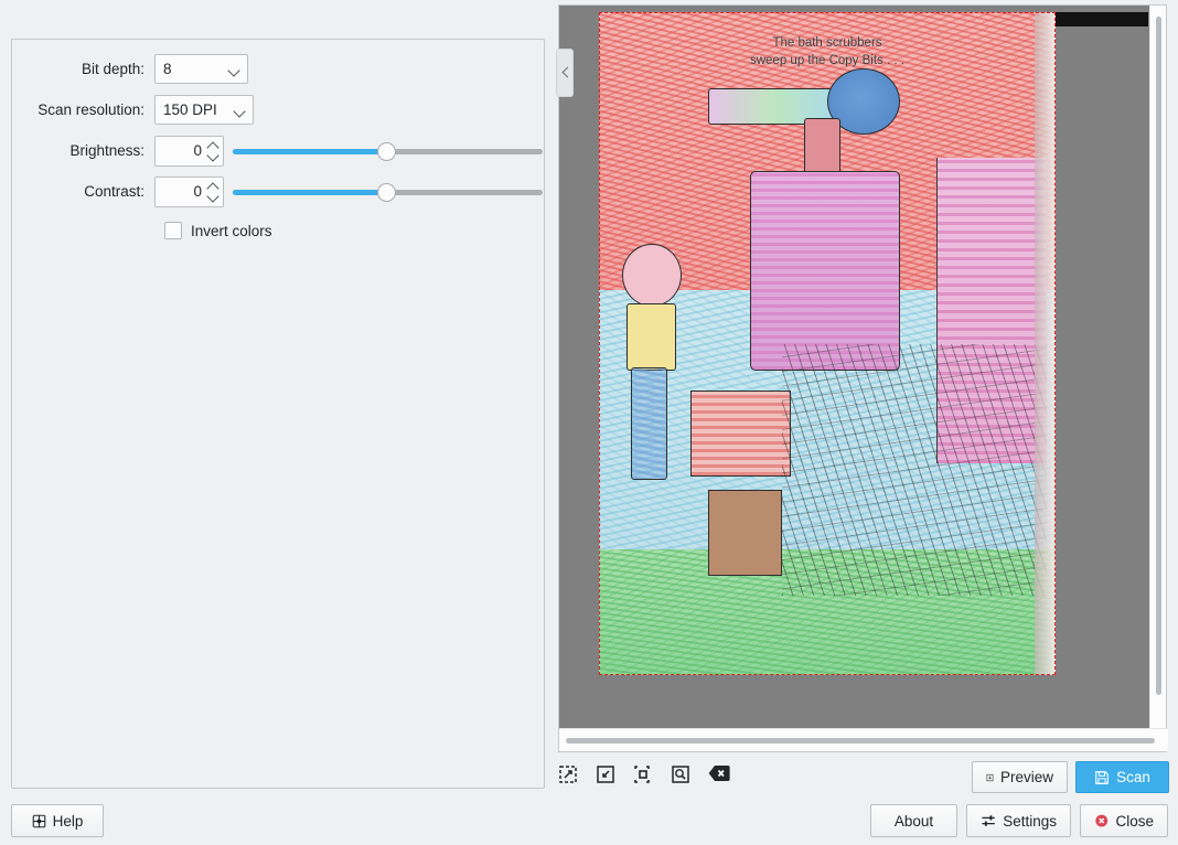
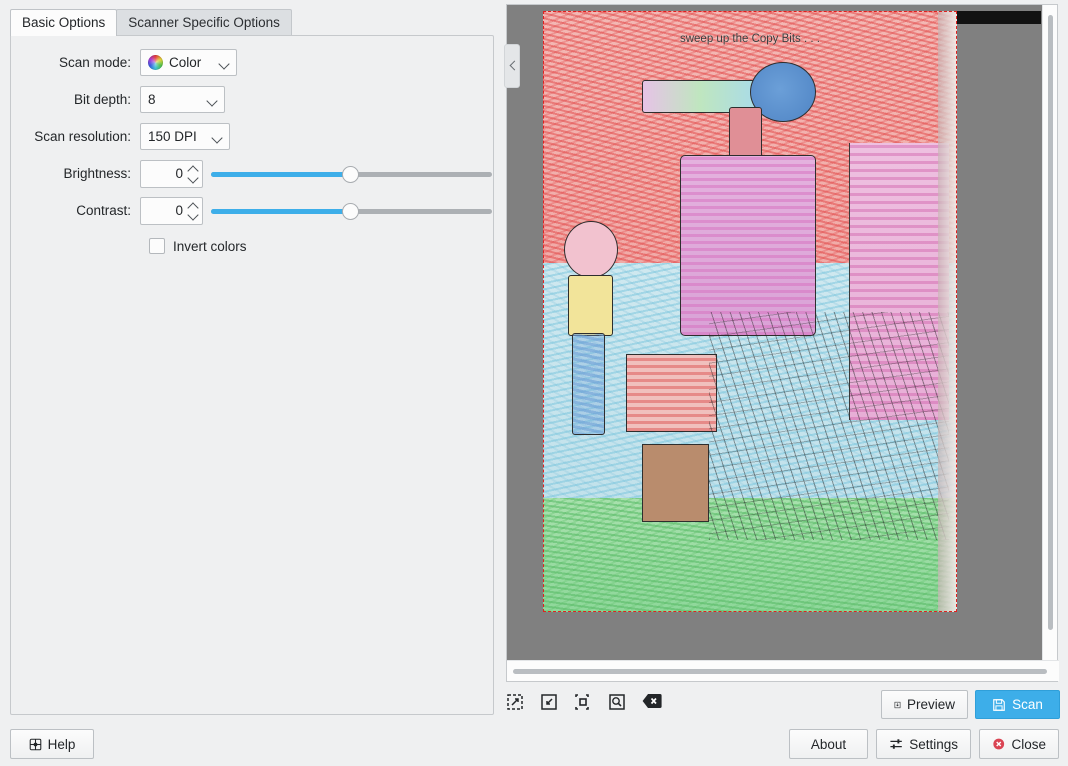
+ Basic Options
+ Scanner Specific Options
+ Scan mode:
+ Color
  Bit depth:
  8
  Scan resolution:
  150 DPI
  Brightness:
  0
  Contrast:
  0
  Invert colors
  Help
- The bath scrubbers
  sweep up the Copy Bits . . .
  Preview
  Scan
  About
  Settings
  Close
